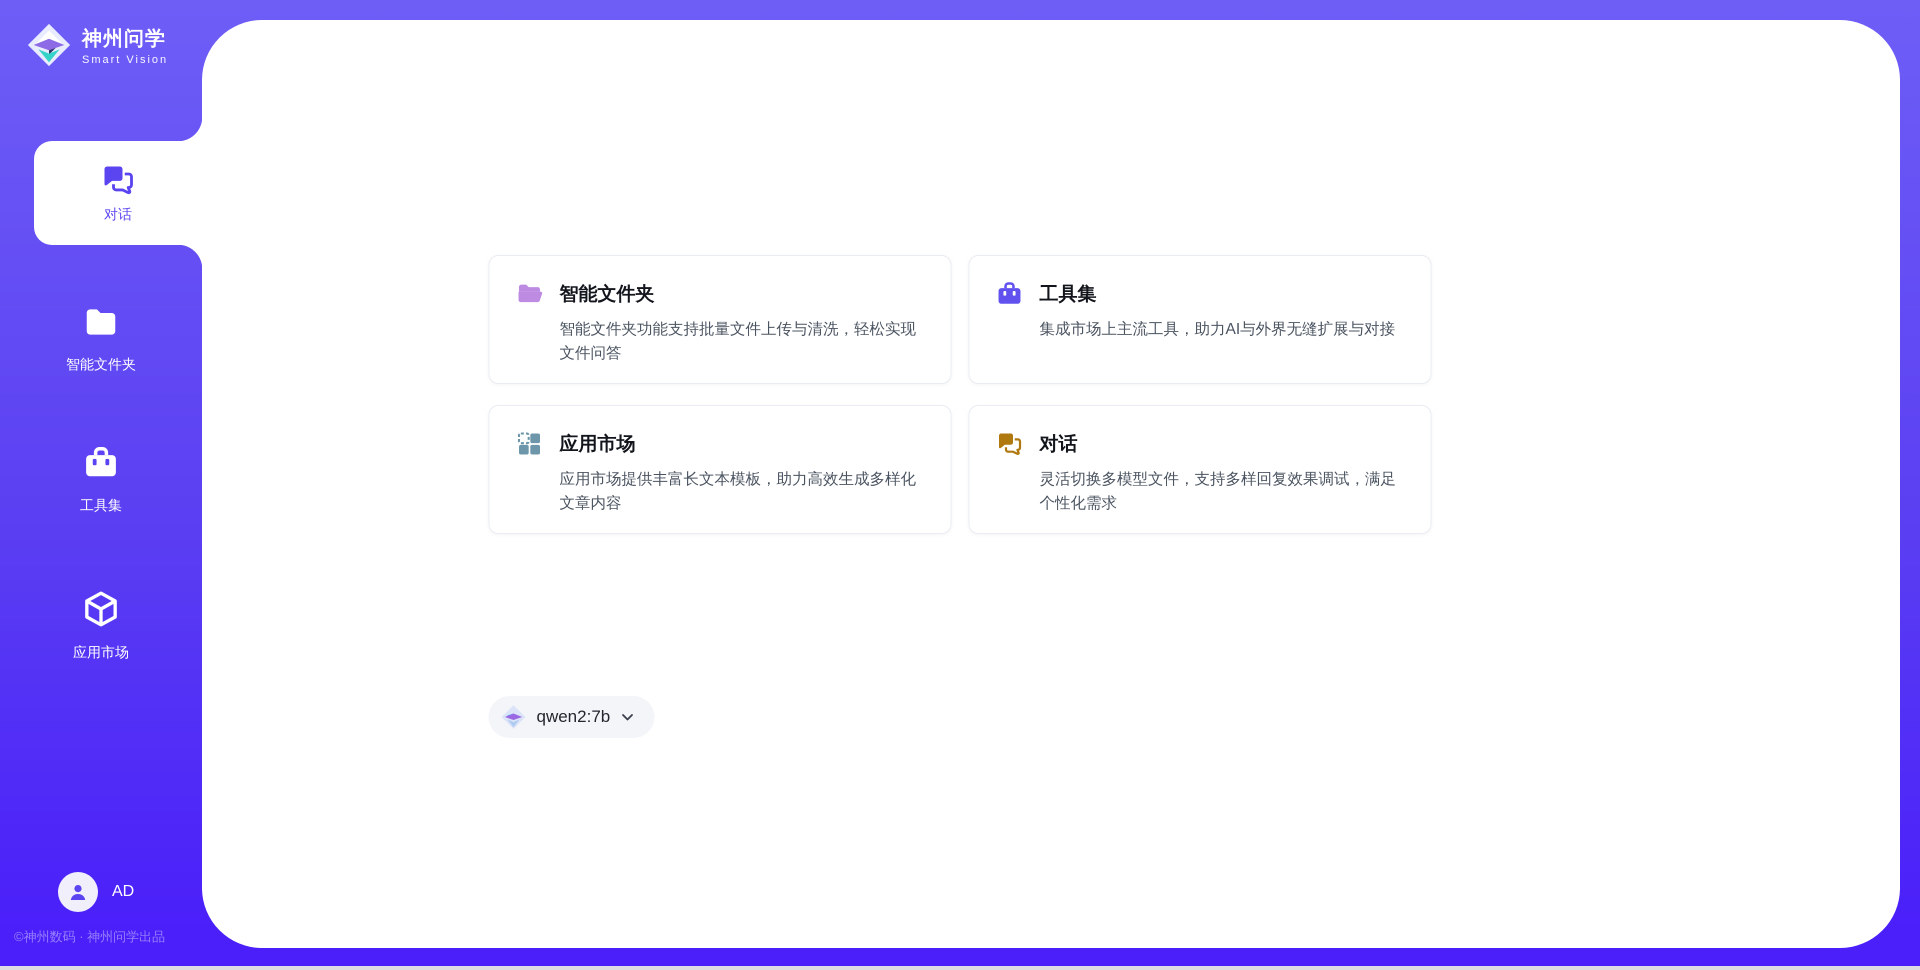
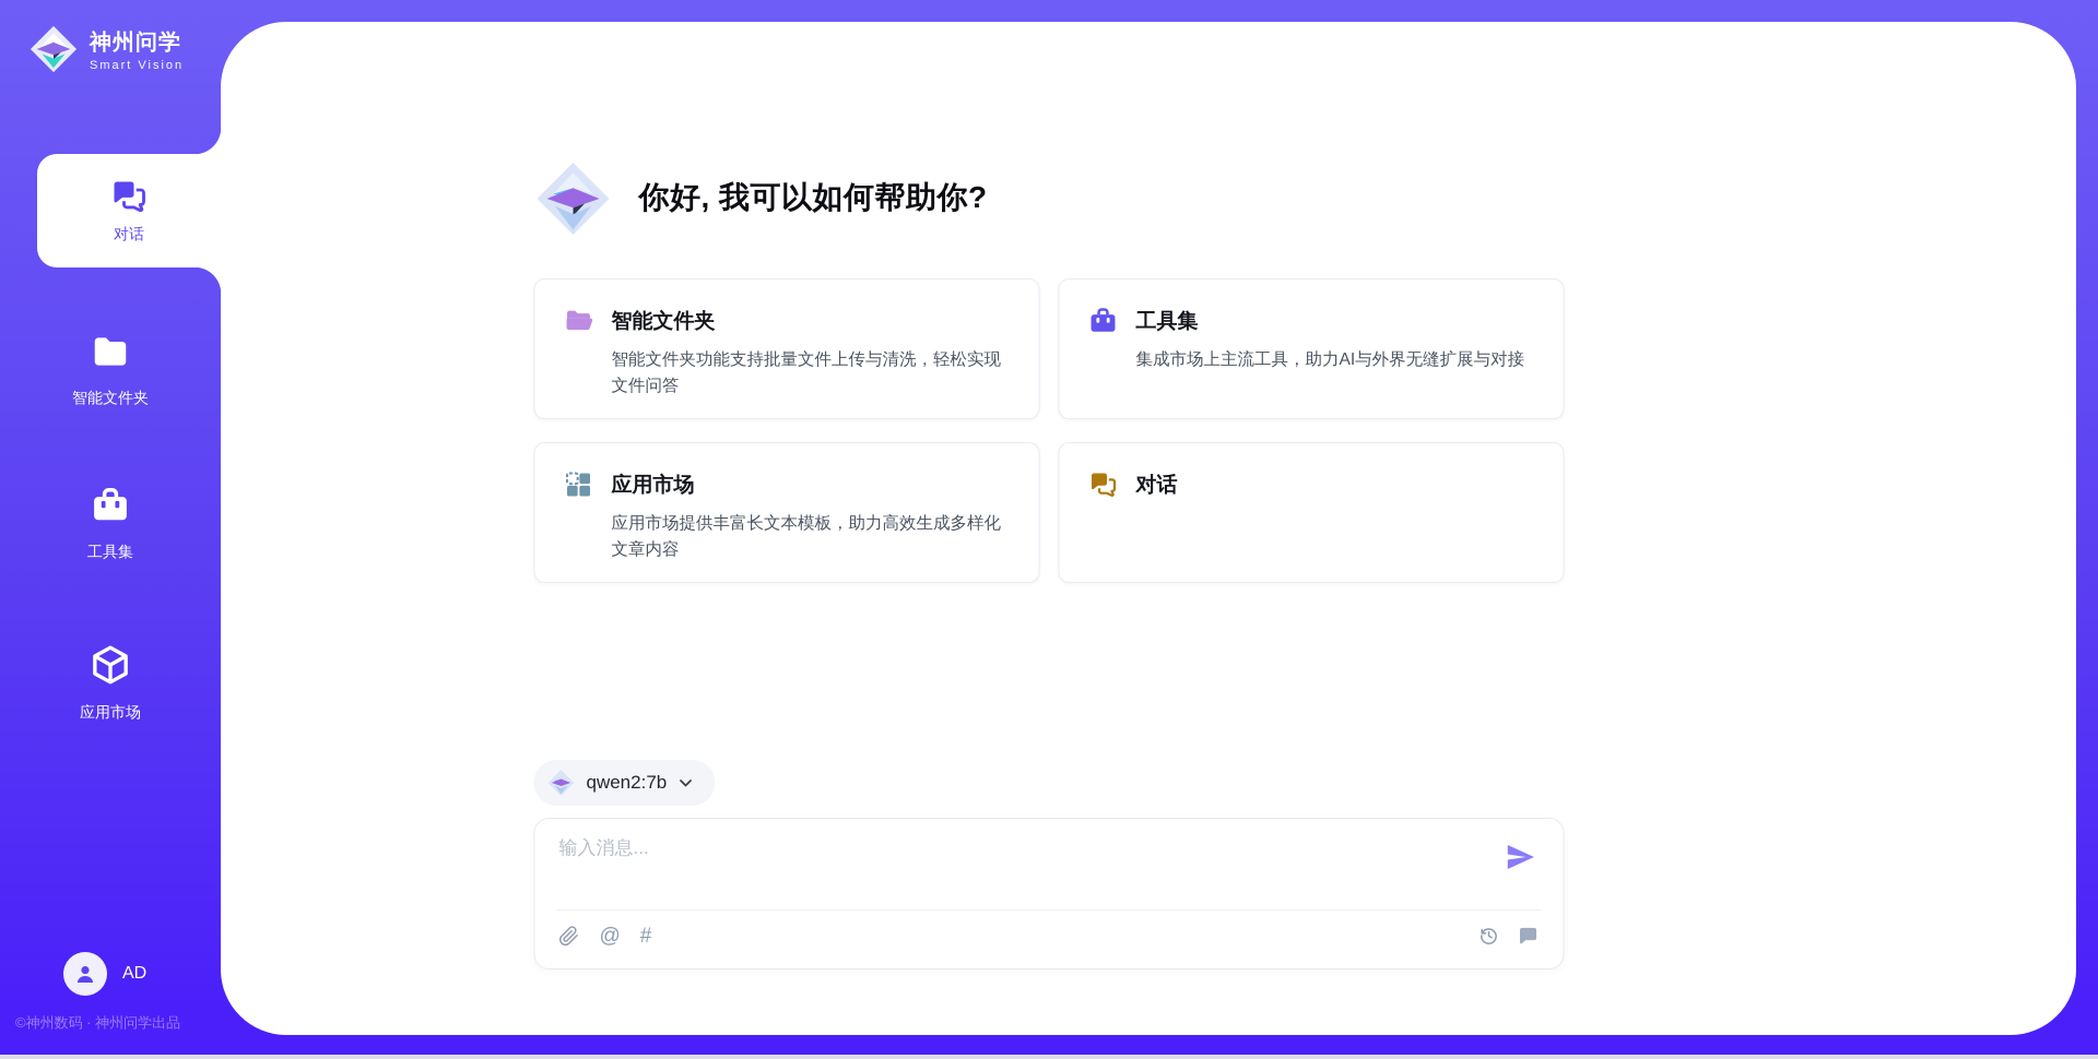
  神州问学
  Smart Vision
  对话
  智能文件夹
  工具集
  应用市场
  AD
  ©神州数码 · 神州问学出品
+ 你好, 我可以如何帮助你?
  智能文件夹
  智能文件夹功能支持批量文件上传与清洗，轻松实现文件问答
  工具集
  集成市场上主流工具，助力AI与外界无缝扩展与对接
  应用市场
  应用市场提供丰富长文本模板，助力高效生成多样化文章内容
  对话
- 灵活切换多模型文件，支持多样回复效果调试，满足个性化需求
  qwen2:7b
+ 输入消息...
+ @
+ #
